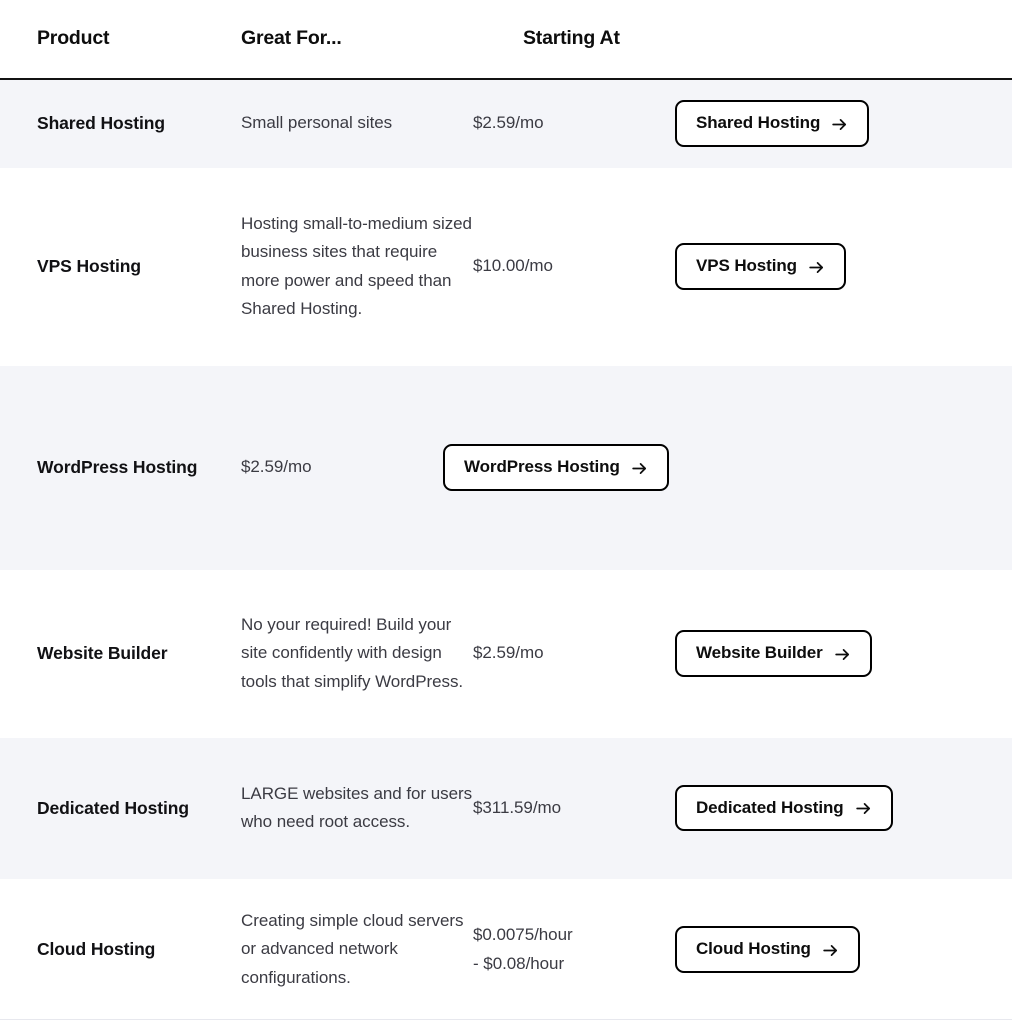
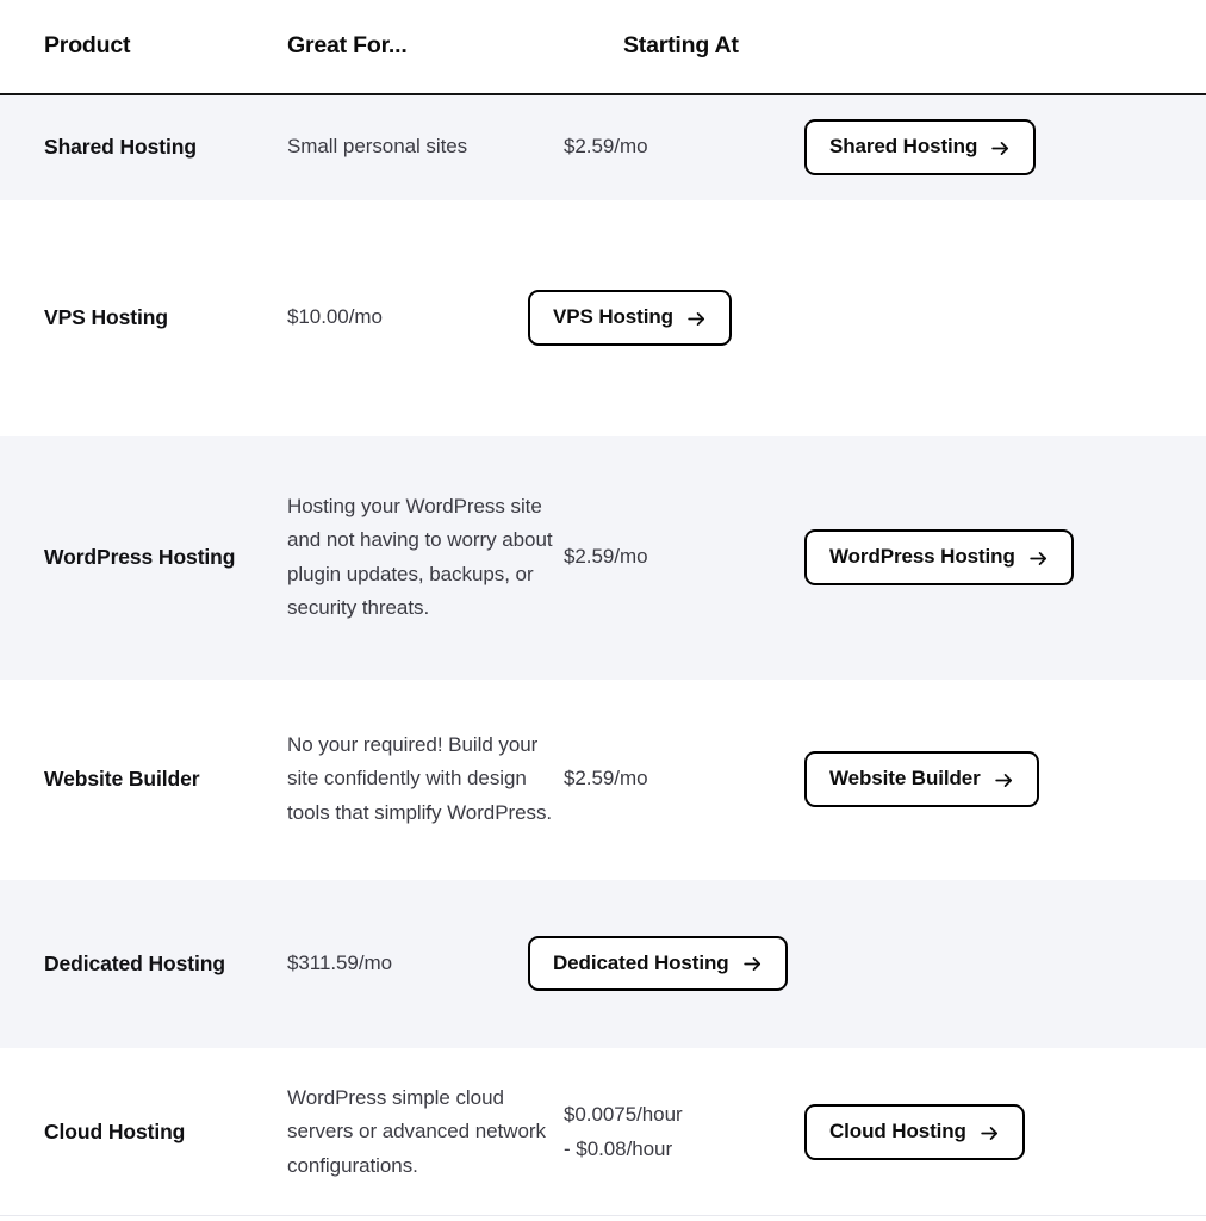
  Product
  Great For...
  Starting At
  Shared Hosting
  Small personal sites
  $2.59/mo
  Shared Hosting
  VPS Hosting
- Hosting small-to-medium sized business sites that require more power and speed than Shared Hosting.
  $10.00/mo
  VPS Hosting
  WordPress Hosting
+ Hosting your WordPress site and not having to worry about plugin updates, backups, or security threats.
  $2.59/mo
  WordPress Hosting
  Website Builder
  No your required! Build your site confidently with design tools that simplify WordPress.
  $2.59/mo
  Website Builder
  Dedicated Hosting
- LARGE websites and for users who need root access.
  $311.59/mo
  Dedicated Hosting
  Cloud Hosting
- Creating simple cloud servers or advanced network configurations.
+ WordPress simple cloud servers or advanced network configurations.
  $0.0075/hour
  - $0.08/hour
  Cloud Hosting
